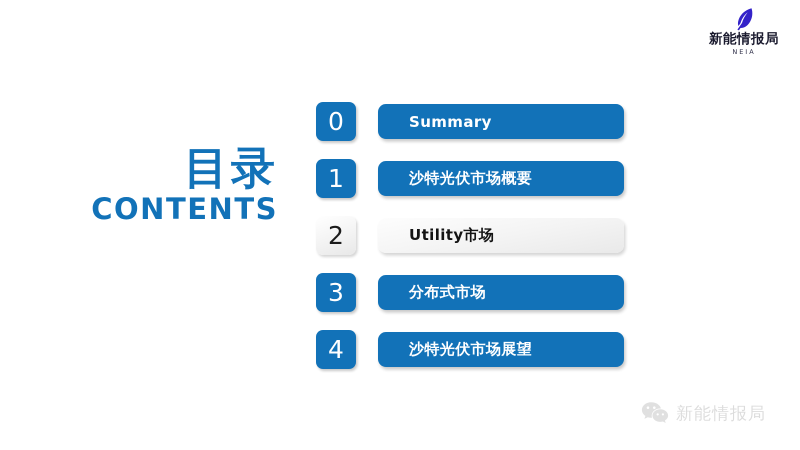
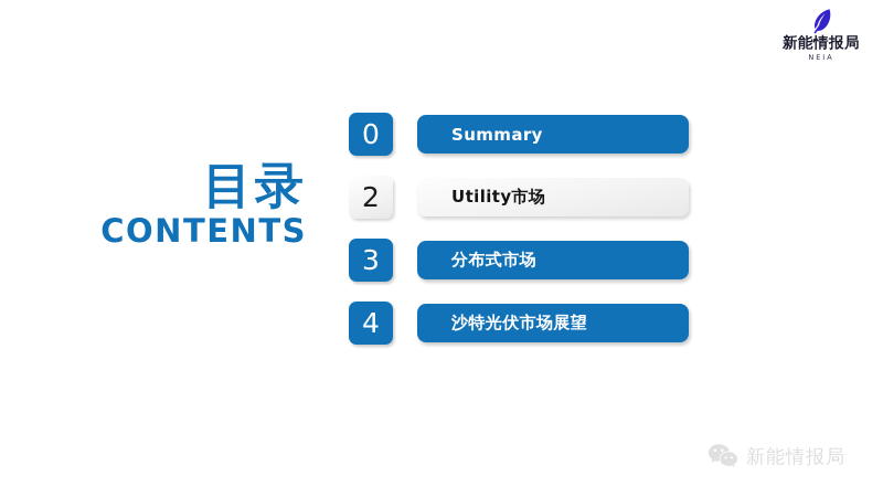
  新能情报局
  NEIA
  目录
  CONTENTS
  0
  Summary
- 1
- 沙特光伏市场概要
  2
  Utility市场
  3
  分布式市场
  4
  沙特光伏市场展望
  新能情报局
